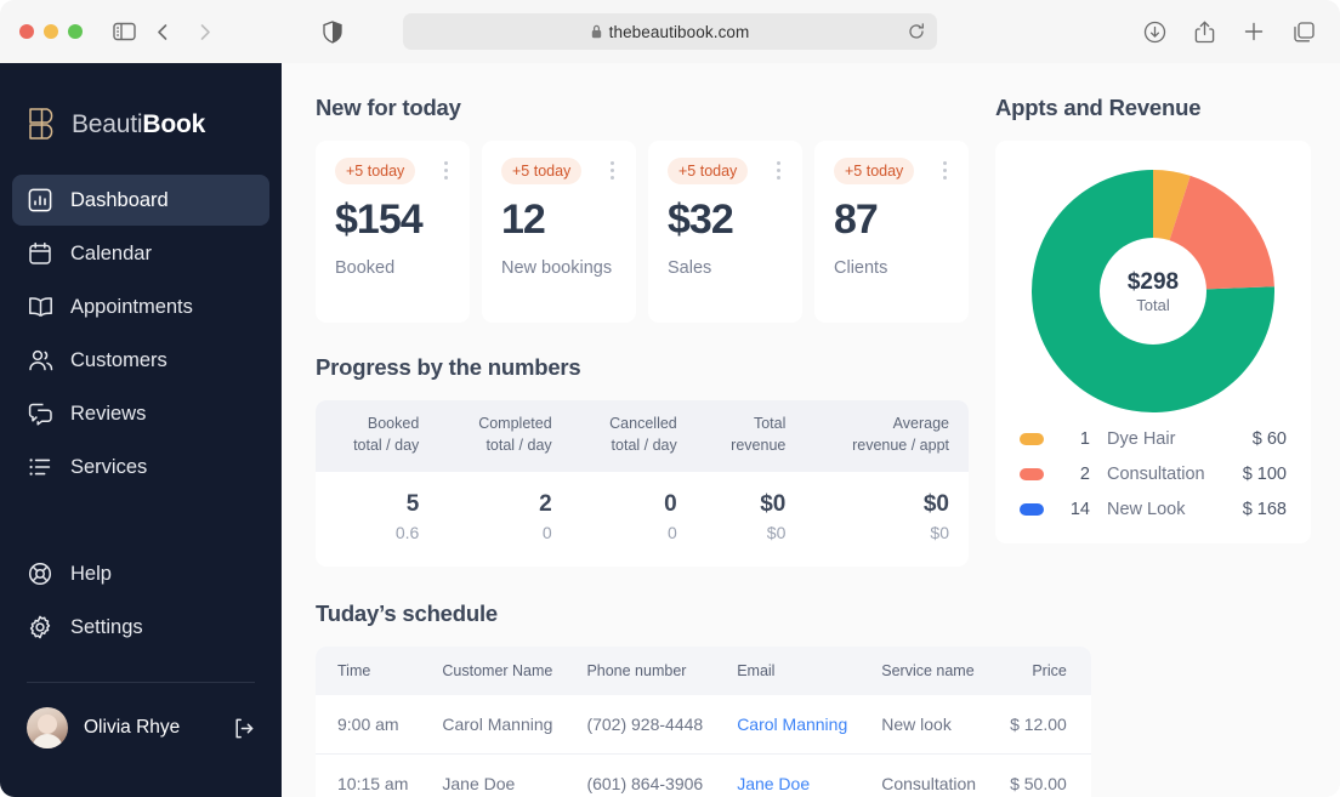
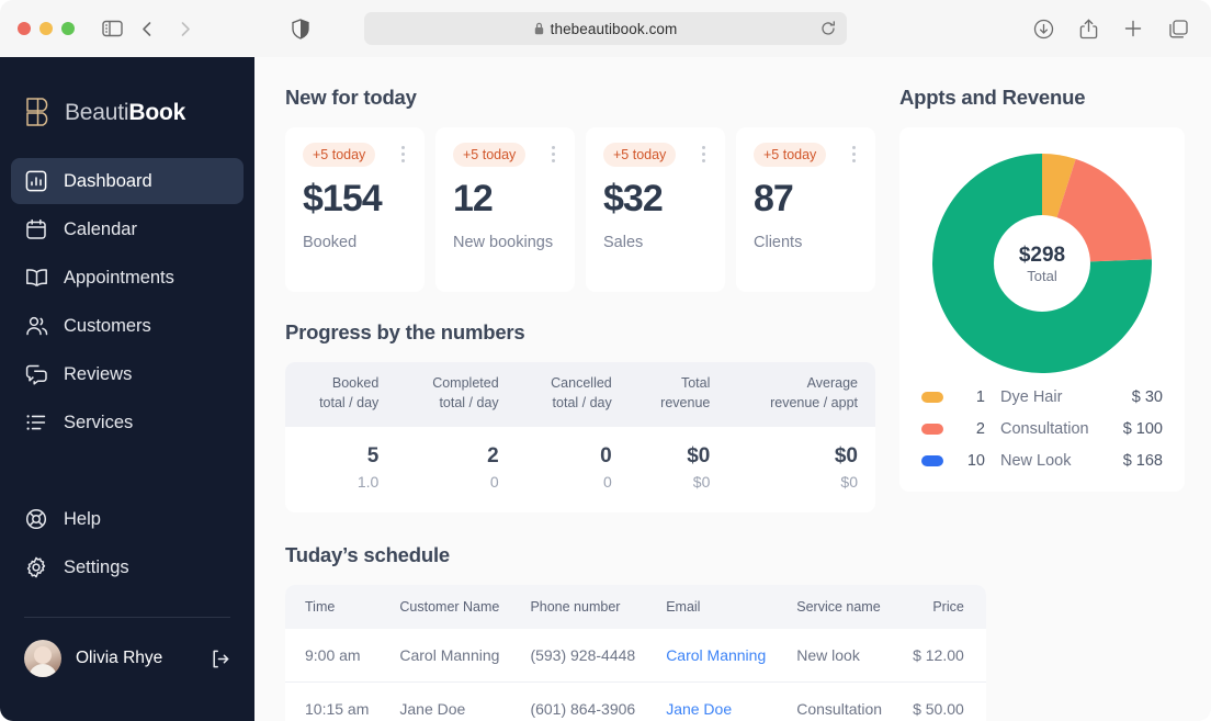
  thebeautibook.com
  BeautiBook
  Dashboard
  Calendar
  Appointments
  Customers
  Reviews
  Services
  Help
  Settings
  Olivia Rhye
  New for today
  +5 today
  $154
  Booked
  +5 today
  12
  New bookings
  +5 today
  $32
  Sales
  +5 today
  87
  Clients
  Progress by the numbers
  Booked total / day	Completed total / day	Cancelled total / day	Total revenue	Average revenue / appt
- 5 0.6	2 0	0 0	$0 $0	$0 $0
+ 5 1.0	2 0	0 0	$0 $0	$0 $0
  Tuday’s schedule
  Time	Customer Name	Phone number	Email	Service name	Price
- 9:00 am	Carol Manning	(702) 928-4448	Carol Manning	New look	$ 12.00
+ 9:00 am	Carol Manning	(593) 928-4448	Carol Manning	New look	$ 12.00
  10:15 am	Jane Doe	(601) 864-3906	Jane Doe	Consultation	$ 50.00
  Appts and Revenue
  $298
  Total
  1
  Dye Hair
- $ 60
+ $ 30
  2
  Consultation
  $ 100
- 14
+ 10
  New Look
  $ 168
